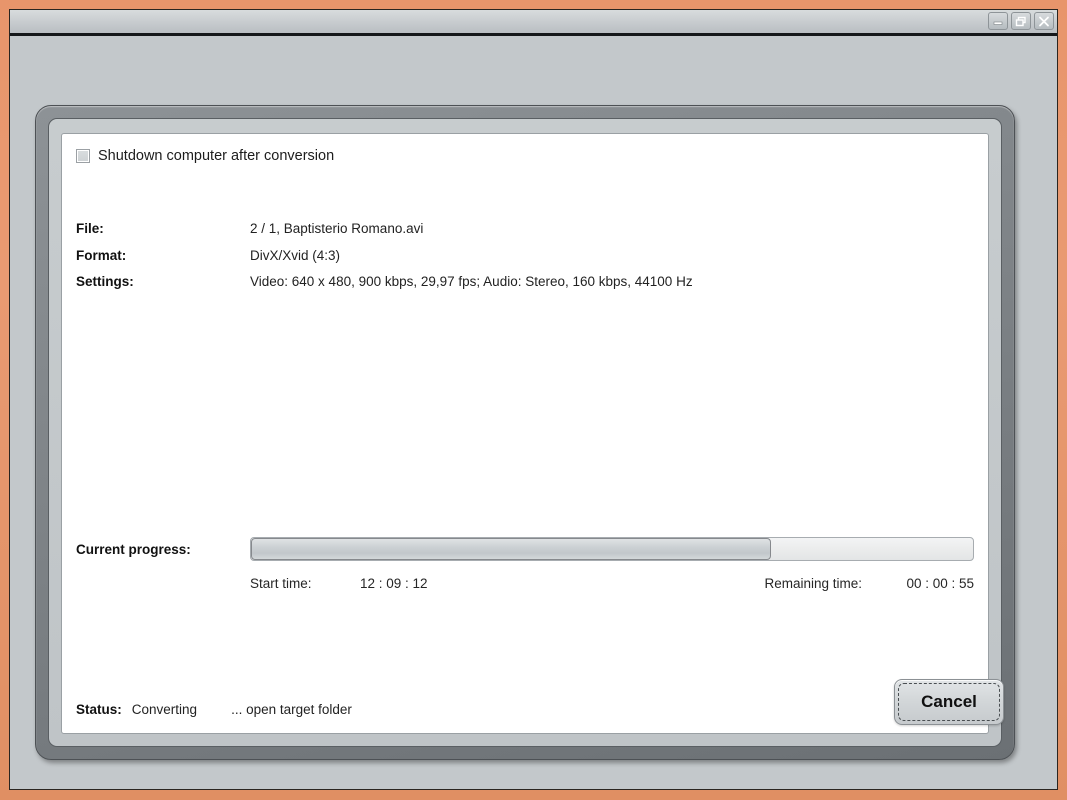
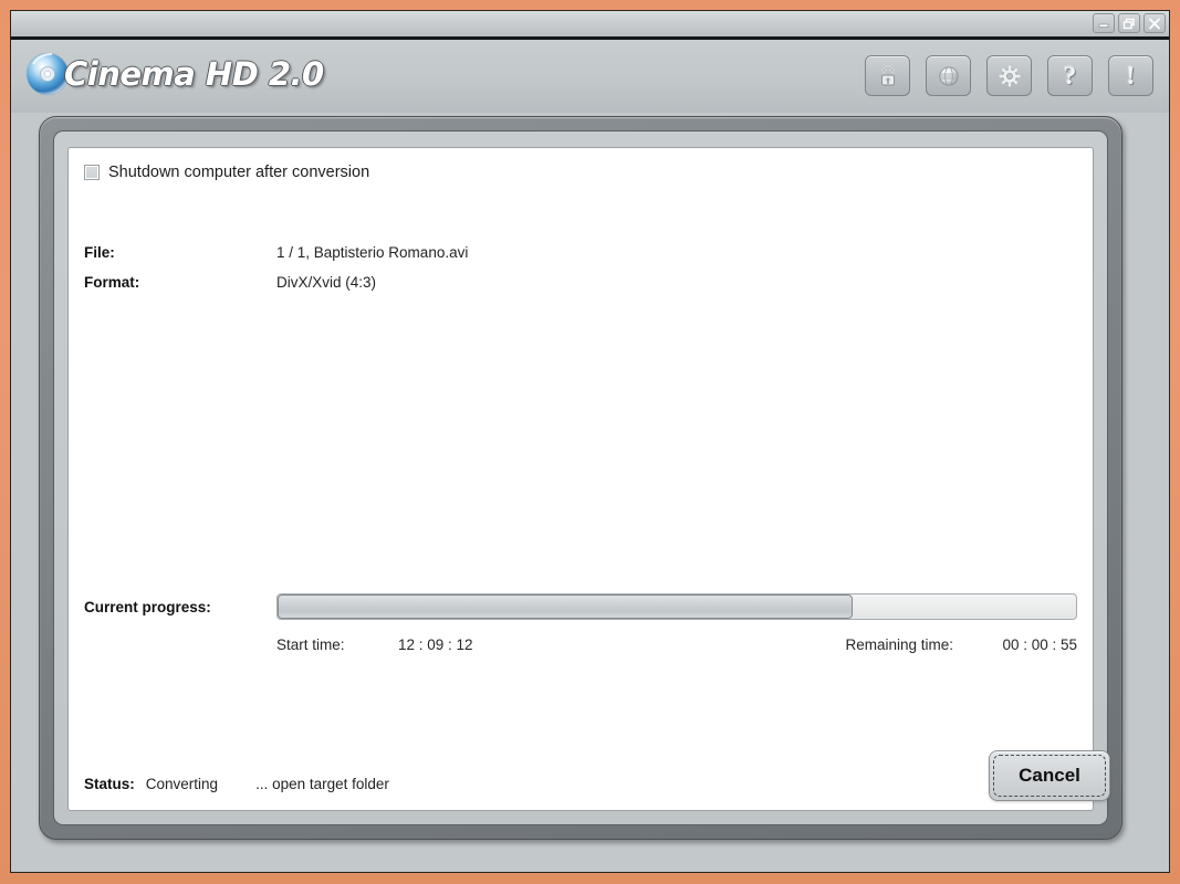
+ Cinema HD 2.0
+ ?
+ !
  Shutdown computer after conversion
  File:
- 2 / 1, Baptisterio Romano.avi
+ 1 / 1, Baptisterio Romano.avi
  Format:
  DivX/Xvid (4:3)
- Settings:
- Video: 640 x 480, 900 kbps, 29,97 fps; Audio: Stereo, 160 kbps, 44100 Hz
  Current progress:
  Start time:
  12 : 09 : 12
  Remaining time:
  00 : 00 : 55
  Status:
  Converting
  ... open target folder
  Cancel
